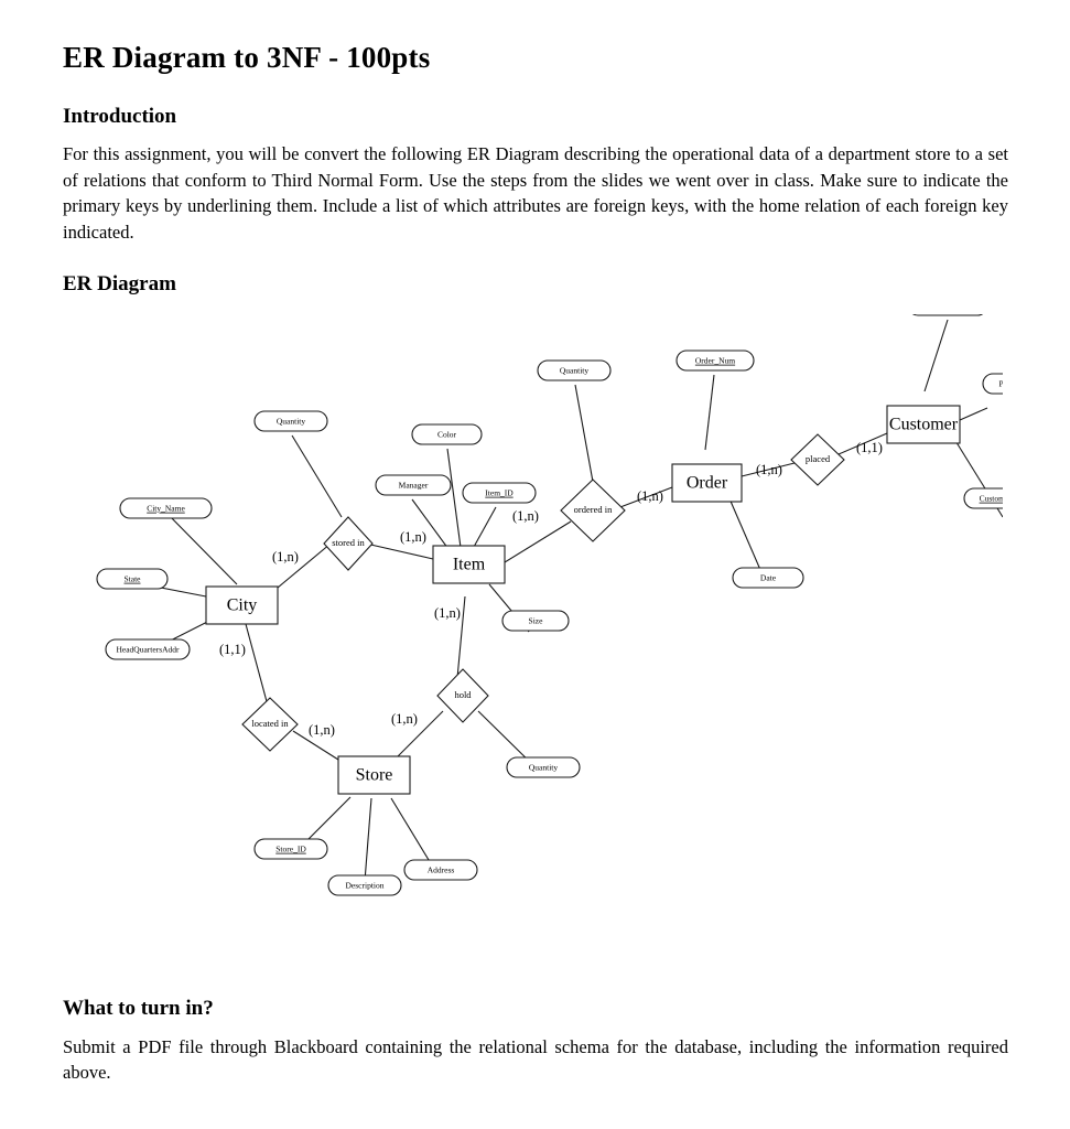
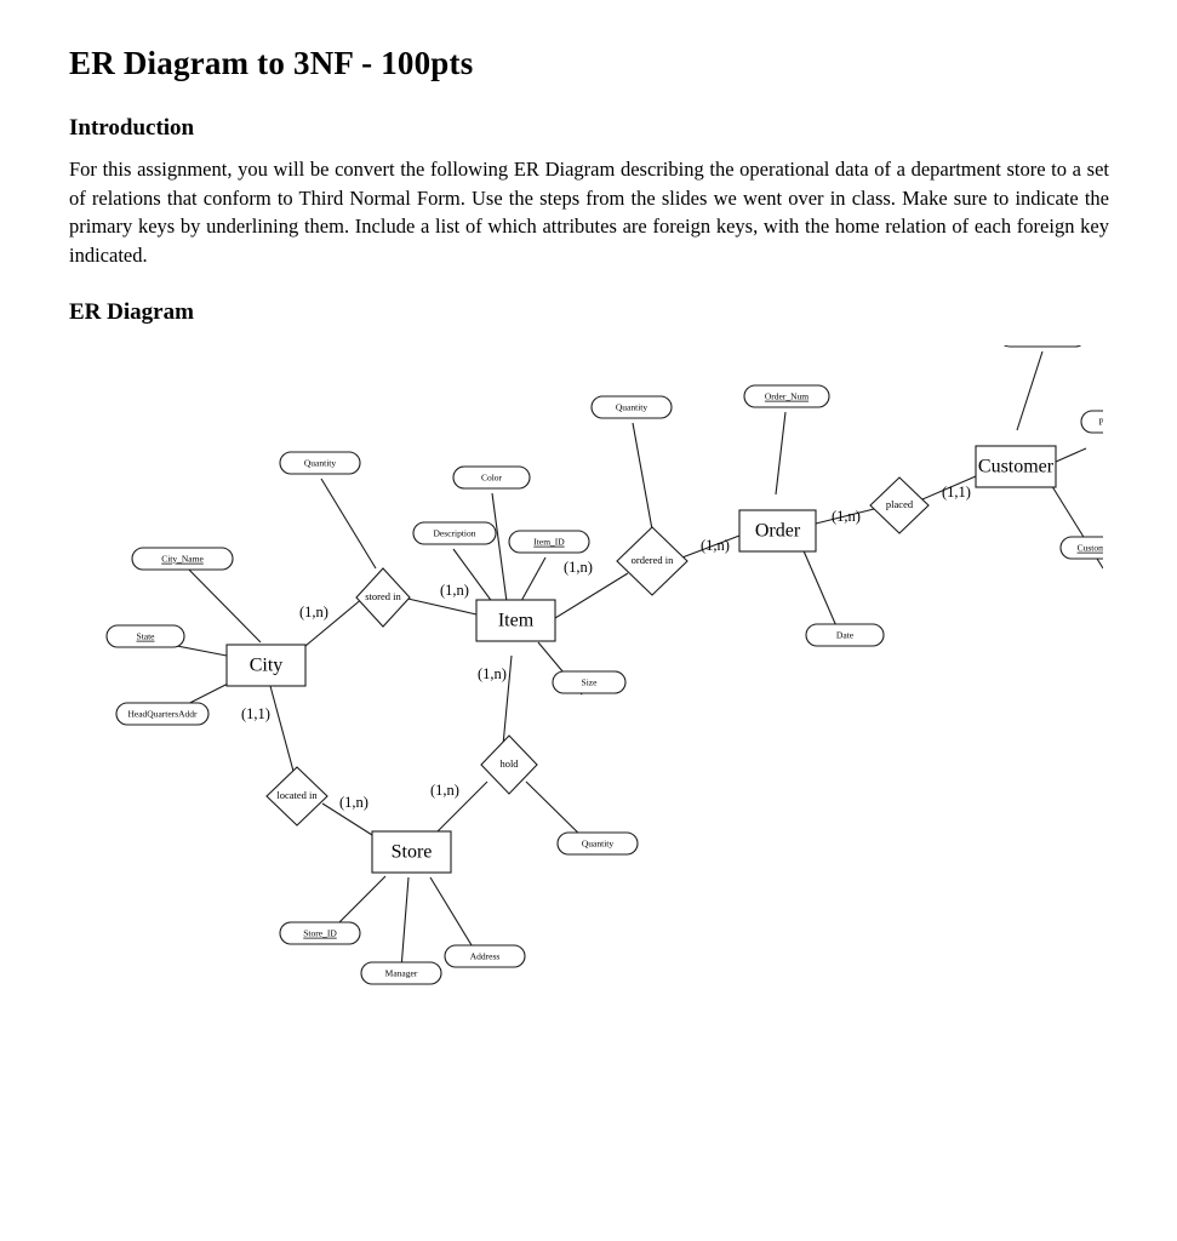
  ER Diagram to 3NF - 100pts
  Introduction
  For this assignment, you will be convert the following ER Diagram describing the operational data of a department store to a set of relations that conform to Third Normal Form. Use the steps from the slides we went over in class. Make sure to indicate the primary keys by underlining them. Include a list of which attributes are foreign keys, with the home relation of each foreign key indicated.
  ER Diagram
  City_Name
  State
  HeadQuartersAddr
  Quantity
  Color
- Manager
+ Description
  Item_ID
  Size
  Quantity
  Quantity
  Order_Num
  Date
  Store_ID
- Description
+ Manager
  Address
  stored in
  located in
  hold
  ordered in
  placed
  City
  Item
  Store
  Order
  Customer
  (1,n)
  (1,n)
  (1,1)
  (1,n)
  (1,n)
  (1,n)
  (1,n)
  (1,n)
  (1,n)
  (1,1)
- What to turn in?
- Submit a PDF file through Blackboard containing the relational schema for the database, including the information required above.
